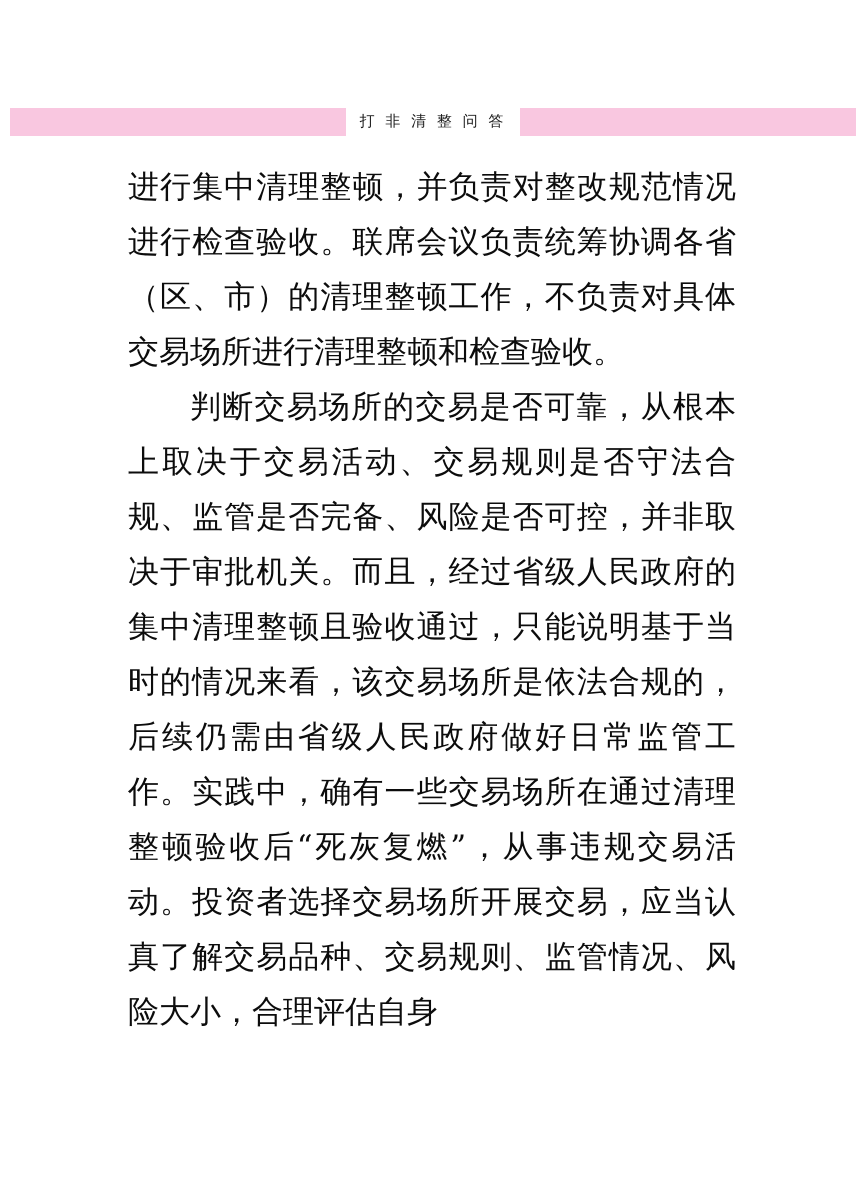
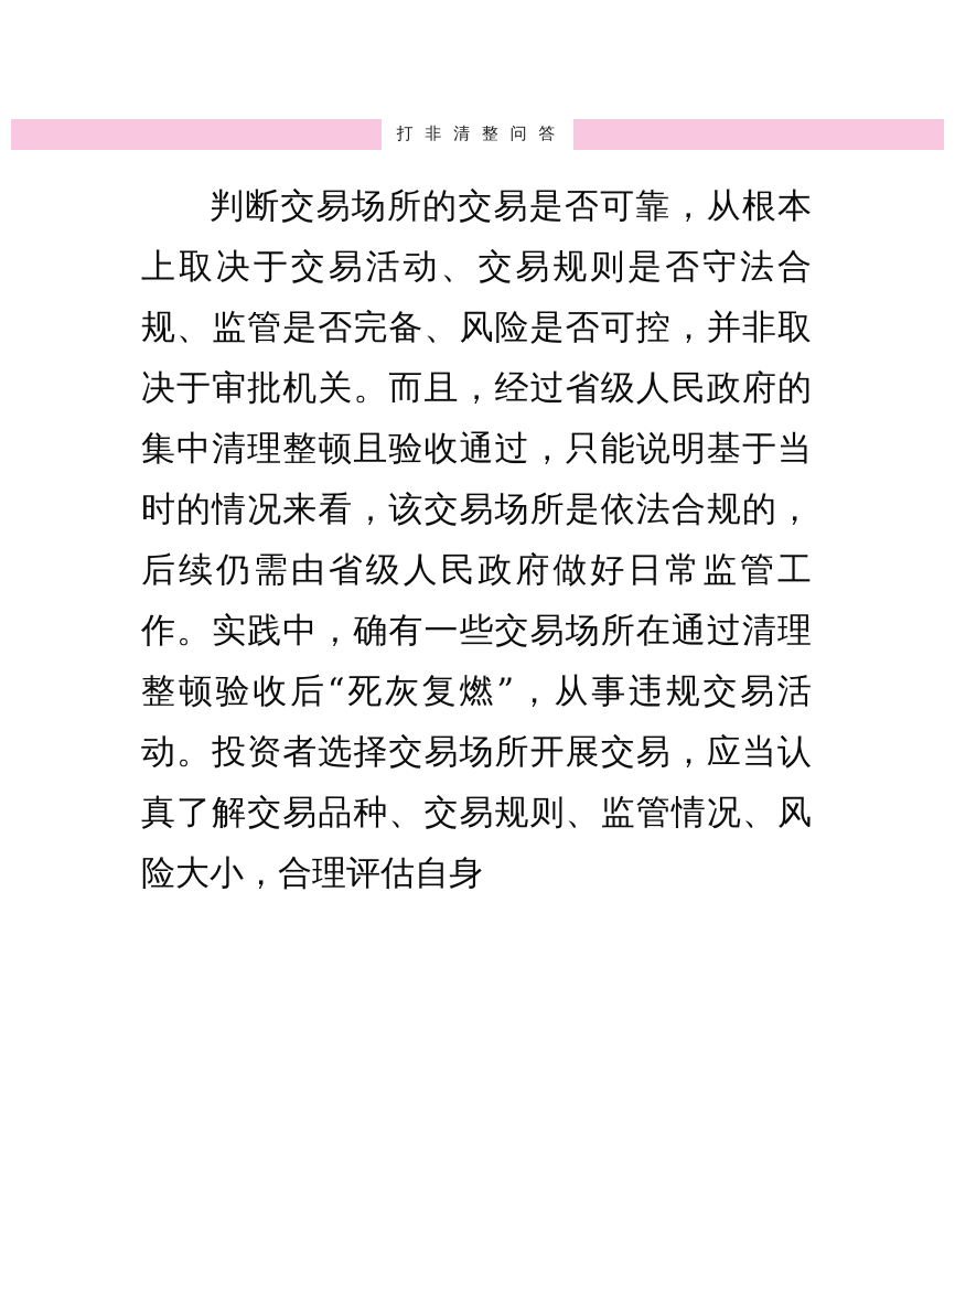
  打 非 清 整 问 答
- 进行集中清理整顿，并负责对整改规范情况进行检查验收。联席会议负责统筹协调各省（区、市）的清理整顿工作，不负责对具体交易场所进行清理整顿和检查验收。
  判断交易场所的交易是否可靠，从根本上取决于交易活动、交易规则是否守法合规、监管是否完备、风险是否可控，并非取决于审批机关。而且，经过省级人民政府的集中清理整顿且验收通过，只能说明基于当时的情况来看，该交易场所是依法合规的，后续仍需由省级人民政府做好日常监管工作。实践中，确有一些交易场所在通过清理整顿验收后“死灰复燃”，从事违规交易活动。投资者选择交易场所开展交易，应当认真了解交易品种、交易规则、监管情况、风险大小，合理评估自身
